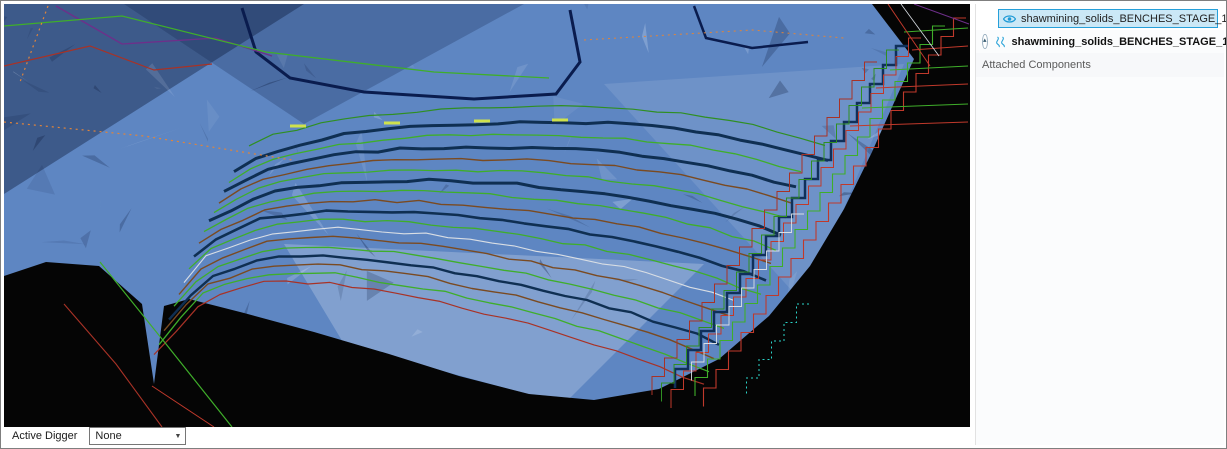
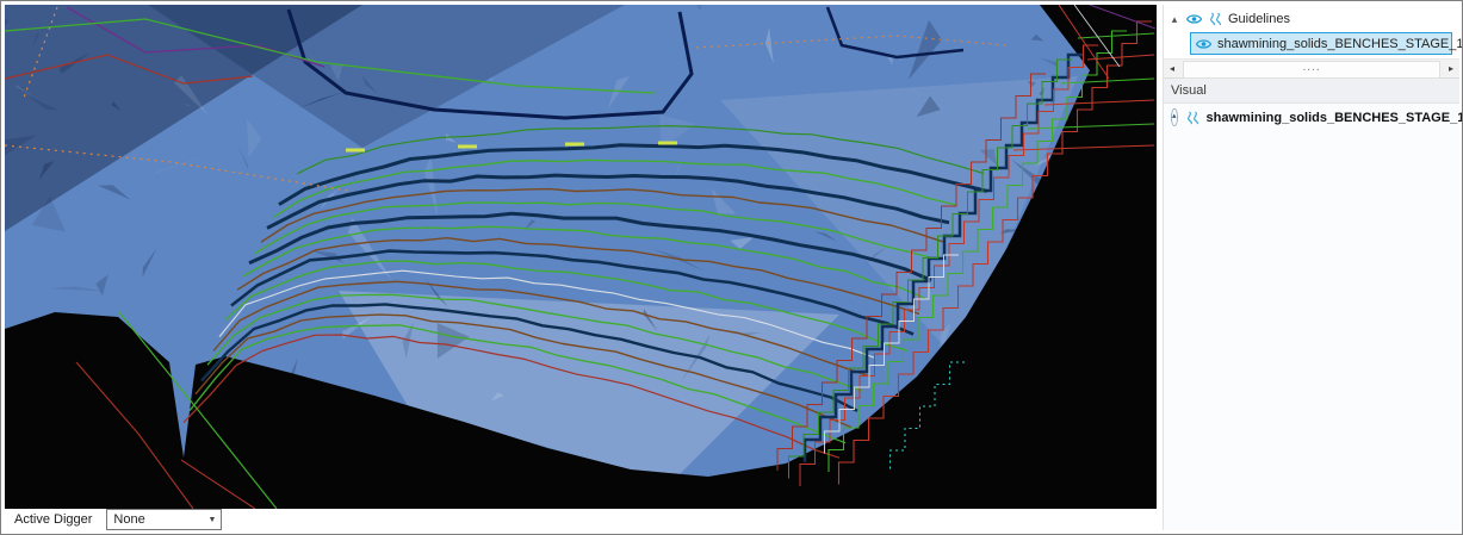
  Active Digger
  None
+ ▴
+ Guidelines
  shawmining_solids_BENCHES_STAGE_1
+ ◂
+ ∙∙∙∙
+ ▸
+ Visual
  shawmining_solids_BENCHES_STAGE_1
- Attached Components
